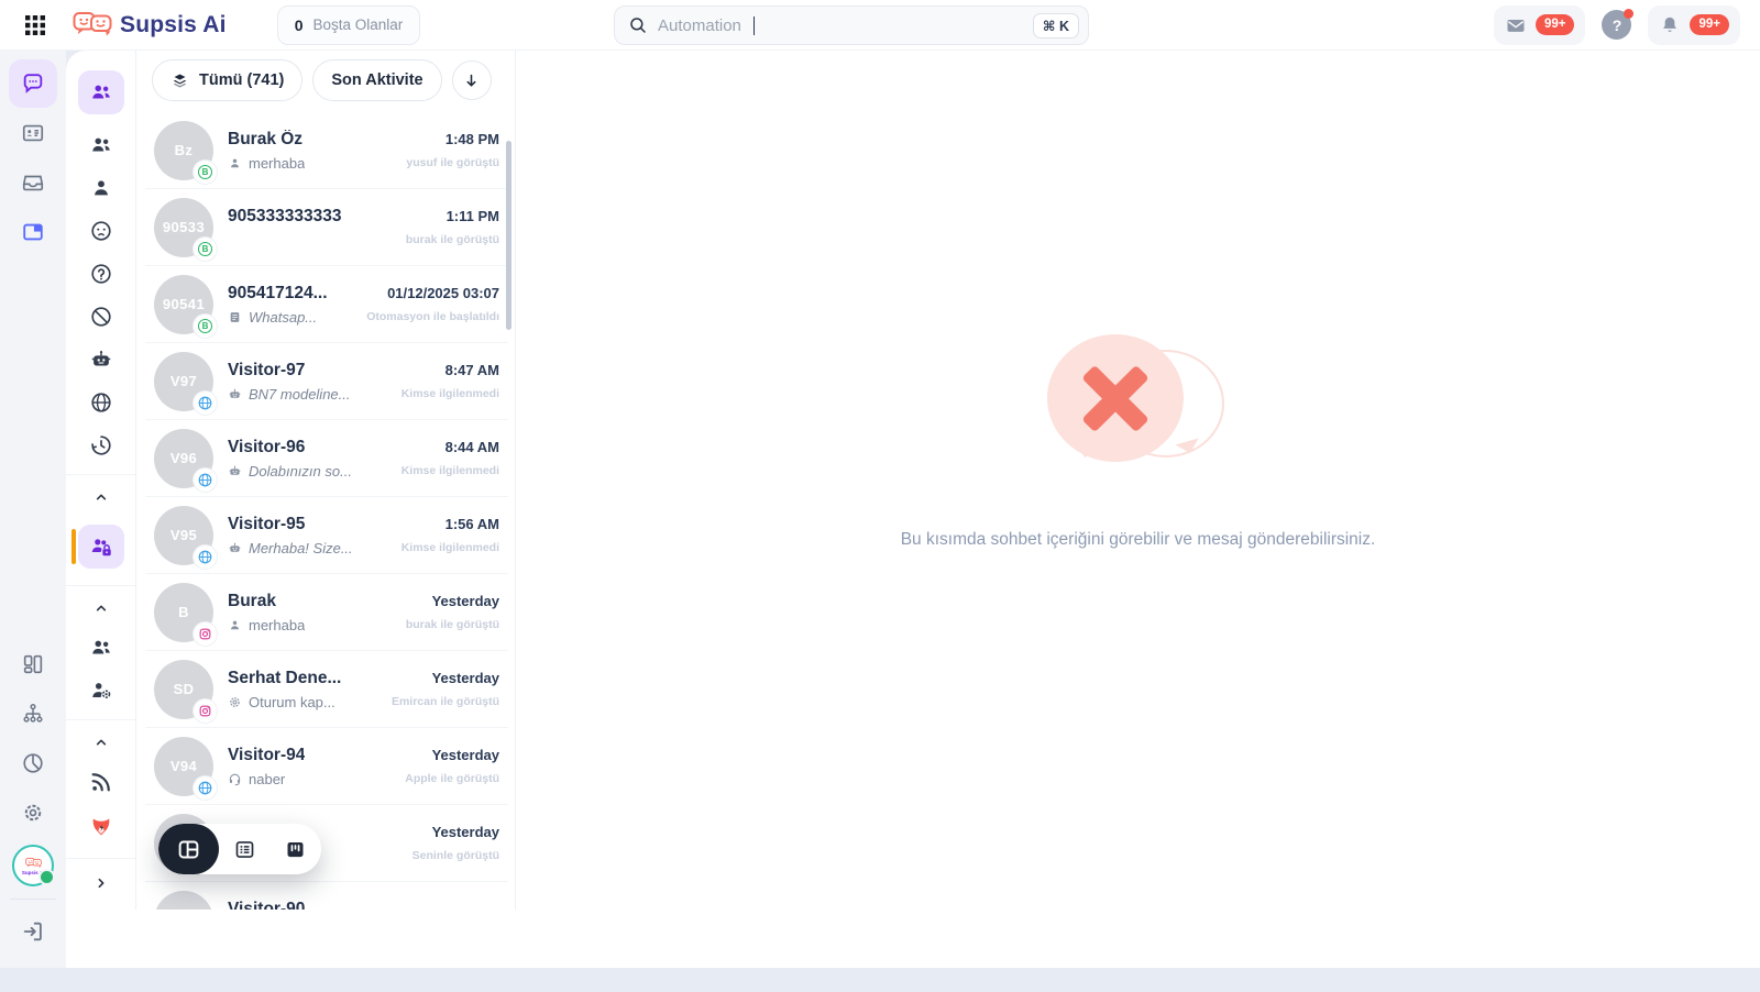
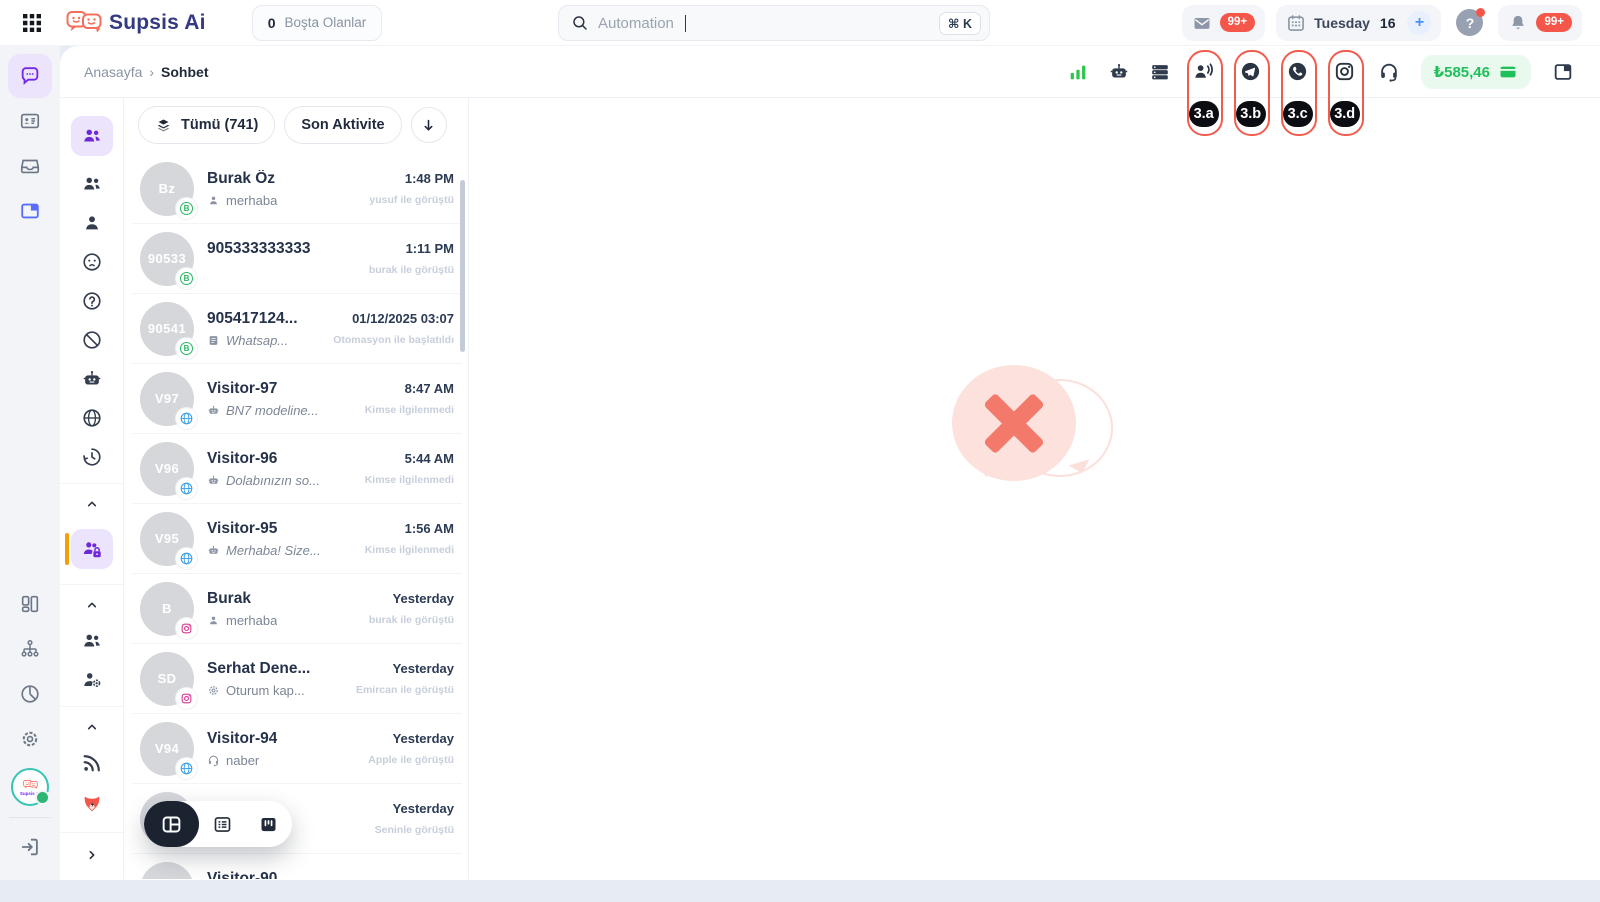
  Supsis Ai
  0
  Boşta Olanlar
  Automation
  ⌘ K
  99+
+ Tuesday
+ 16
+ +
  ?
  99+
+ Anasayfa
+ ›
+ Sohbet
+ 3.a
+ 3.b
+ 3.c
+ 3.d
+ ₺585,46
  Tümü (741)
  Son Aktivite
  Bz
  B
  Burak Öz
  1:48 PM
  merhaba
  yusuf ile görüştü
  90533
  B
  905333333333
  1:11 PM
  burak ile görüştü
  90541
  B
  905417124...
  01/12/2025 03:07
  Whatsap...
  Otomasyon ile başlatıldı
  V97
  Visitor-97
  8:47 AM
  BN7 modeline...
  Kimse ilgilenmedi
  V96
  Visitor-96
- 8:44 AM
+ 5:44 AM
  Dolabınızın so...
  Kimse ilgilenmedi
  V95
  Visitor-95
  1:56 AM
  Merhaba! Size...
  Kimse ilgilenmedi
  B
  Burak
  Yesterday
  merhaba
  burak ile görüştü
  SD
  Serhat Dene...
  Yesterday
  Oturum kap...
  Emircan ile görüştü
  V94
  Visitor-94
  Yesterday
  naber
  Apple ile görüştü
  Yesterday
  Seninle görüştü
  Visitor-90
- Bu kısımda sohbet içeriğini görebilir ve mesaj gönderebilirsiniz.
